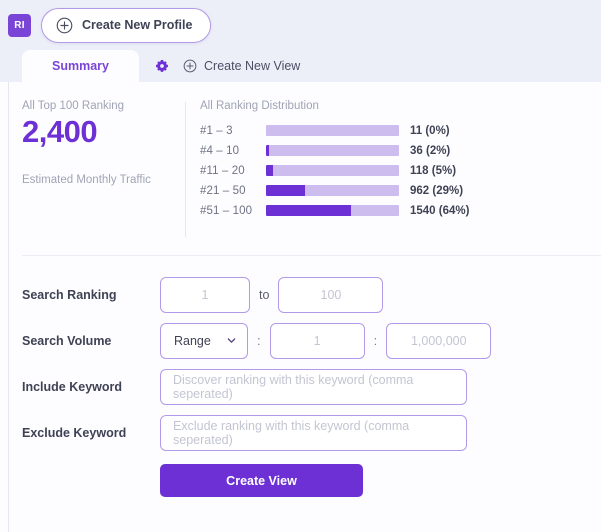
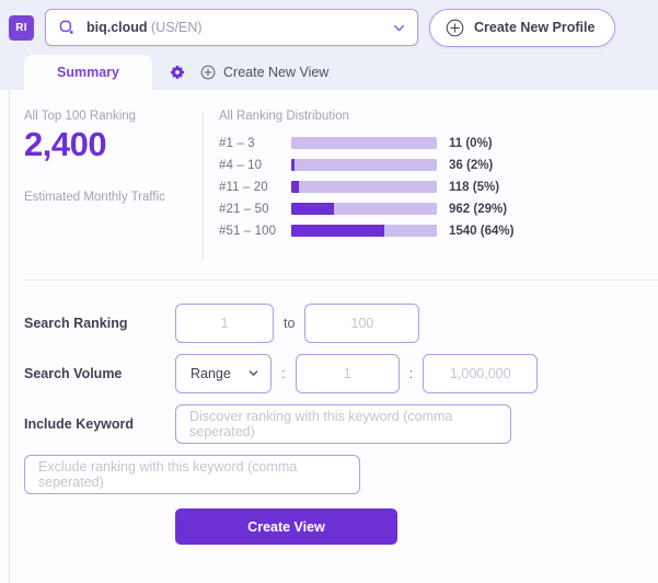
  RI
+ biq.cloud (US/EN)
  Create New Profile
  Summary
  Create New View
  All Top 100 Ranking
  2,400
  Estimated Monthly Traffic
  All Ranking Distribution
  #1 – 3
  11 (0%)
  #4 – 10
  36 (2%)
  #11 – 20
  118 (5%)
  #21 – 50
  962 (29%)
  #51 – 100
  1540 (64%)
  Search Ranking
  1
  to
  100
  Search Volume
  Range
  :
  1
  :
  1,000,000
  Include Keyword
  Discover ranking with this keyword (comma seperated)
- Exclude Keyword
  Exclude ranking with this keyword (comma seperated)
  Create View
